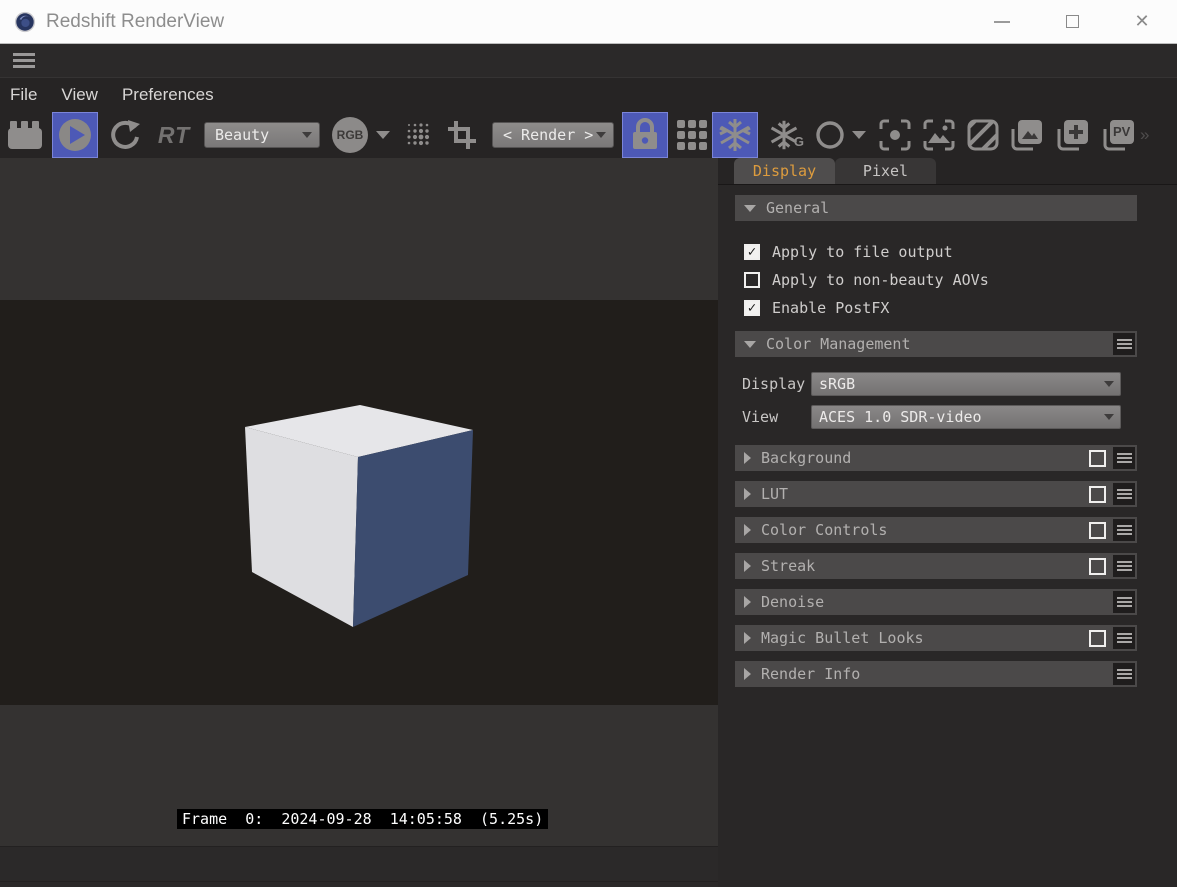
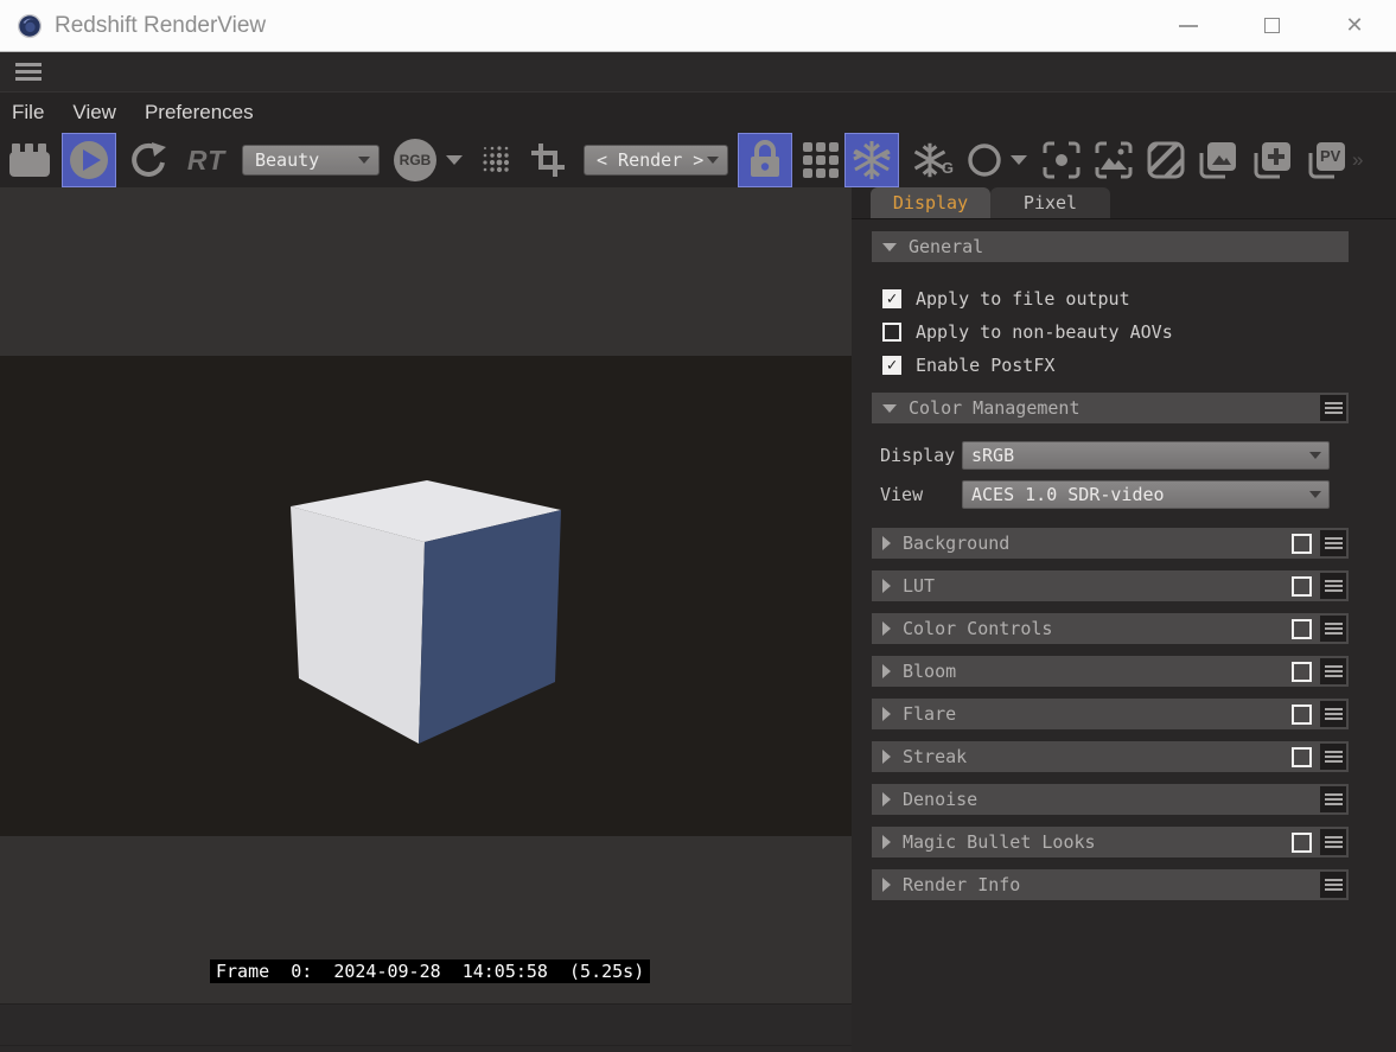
  Redshift RenderView
  ✕
  File
  View
  Preferences
  RT
  Beauty
  RGB
  < Render >
  G
  PV
  »
  Frame 0: 2024-09-28 14:05:58 (5.25s)
  Display
  Pixel
  General
  ✓
  Apply to file output
  Apply to non-beauty AOVs
  ✓
  Enable PostFX
  Color Management
  Display
  sRGB
  View
  ACES 1.0 SDR-video
  Background
  LUT
  Color Controls
+ Bloom
+ Flare
  Streak
  Denoise
  Magic Bullet Looks
  Render Info
